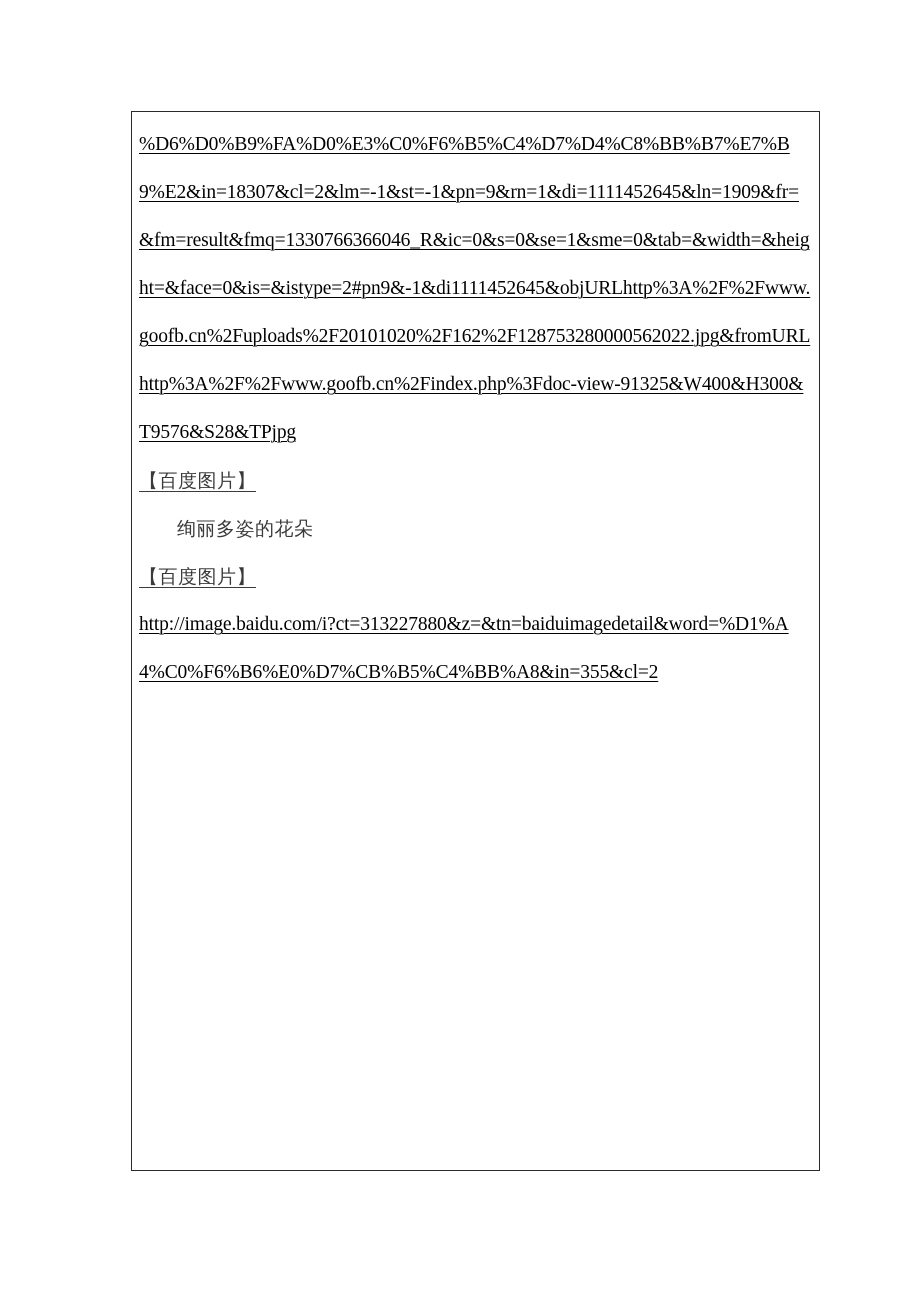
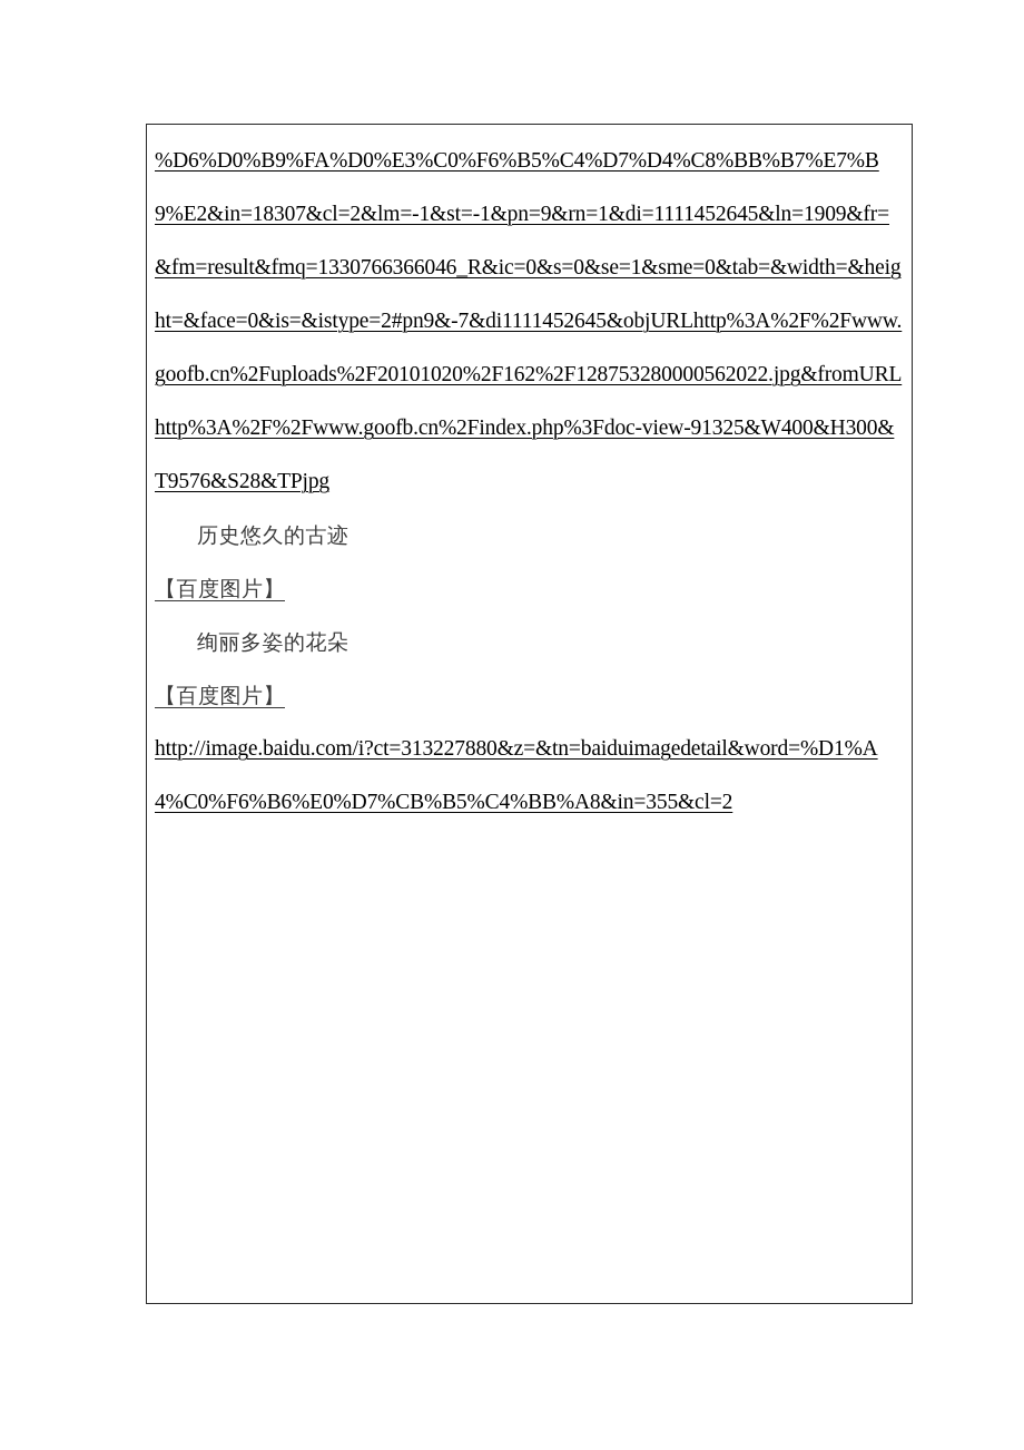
- %D6%D0%B9%FA%D0%E3%C0%F6%B5%C4%D7%D4%C8%BB%B7%E7%B9%E2&in=18307&cl=2&lm=-1&st=-1&pn=9&rn=1&di=1111452645&ln=1909&fr=&fm=result&fmq=1330766366046_R&ic=0&s=0&se=1&sme=0&tab=&width=&height=&face=0&is=&istype=2#pn9&-1&di1111452645&objURLhttp%3A%2F%2Fwww.goofb.cn%2Fuploads%2F20101020%2F162%2F128753280000562022.jpg&fromURLhttp%3A%2F%2Fwww.goofb.cn%2Findex.php%3Fdoc-view-91325&W400&H300&T9576&S28&TPjpg
+ %D6%D0%B9%FA%D0%E3%C0%F6%B5%C4%D7%D4%C8%BB%B7%E7%B9%E2&in=18307&cl=2&lm=-1&st=-1&pn=9&rn=1&di=1111452645&ln=1909&fr=&fm=result&fmq=1330766366046_R&ic=0&s=0&se=1&sme=0&tab=&width=&height=&face=0&is=&istype=2#pn9&-7&di1111452645&objURLhttp%3A%2F%2Fwww.goofb.cn%2Fuploads%2F20101020%2F162%2F128753280000562022.jpg&fromURLhttp%3A%2F%2Fwww.goofb.cn%2Findex.php%3Fdoc-view-91325&W400&H300&T9576&S28&TPjpg
+ 历史悠久的古迹
  【百度图片】
  绚丽多姿的花朵
  【百度图片】
  http://image.baidu.com/i?ct=313227880&z=&tn=baiduimagedetail&word=%D1%A4%C0%F6%B6%E0%D7%CB%B5%C4%BB%A8&in=355&cl=2
